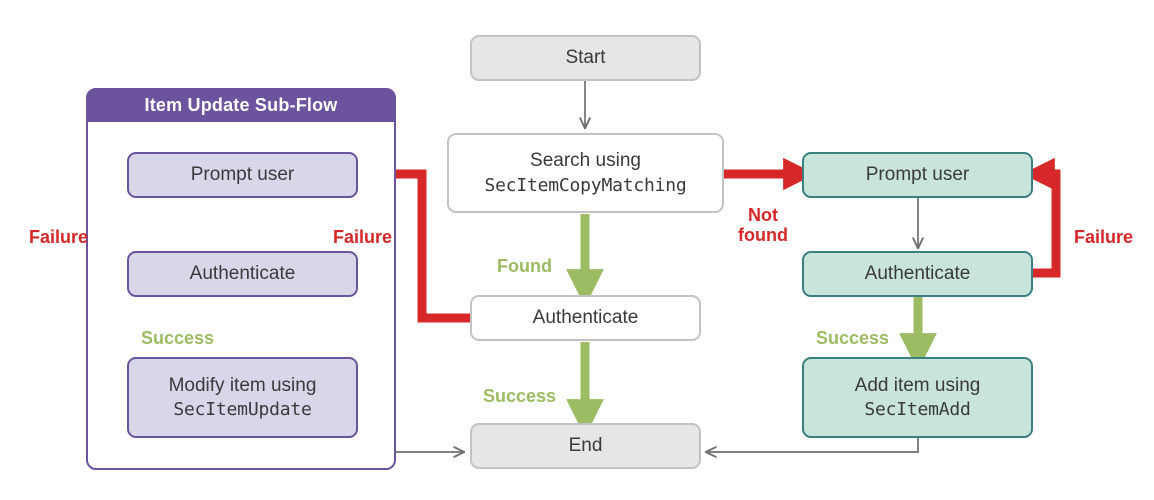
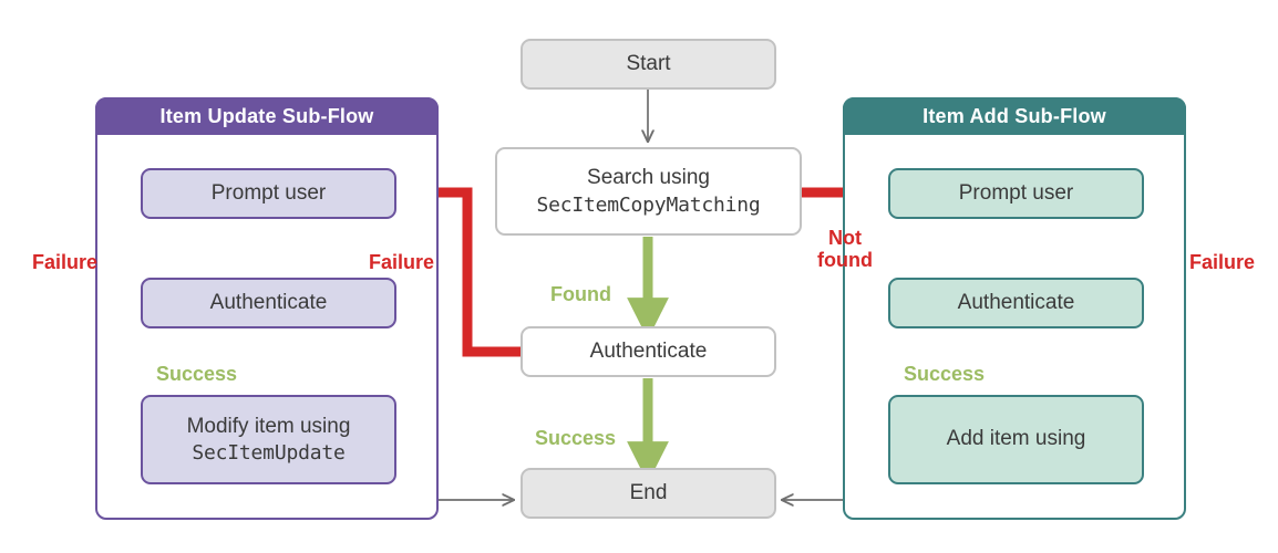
  Item Update Sub-Flow
+ Item Add Sub-Flow
  Start
  Search using
  SecItemCopyMatching
  Authenticate
  End
  Prompt user
  Authenticate
  Modify item using
  SecItemUpdate
  Prompt user
  Authenticate
  Add item using
- SecItemAdd
  Found
  Success
  Not
  found
  Failure
  Failure
  Success
  Success
  Failure
